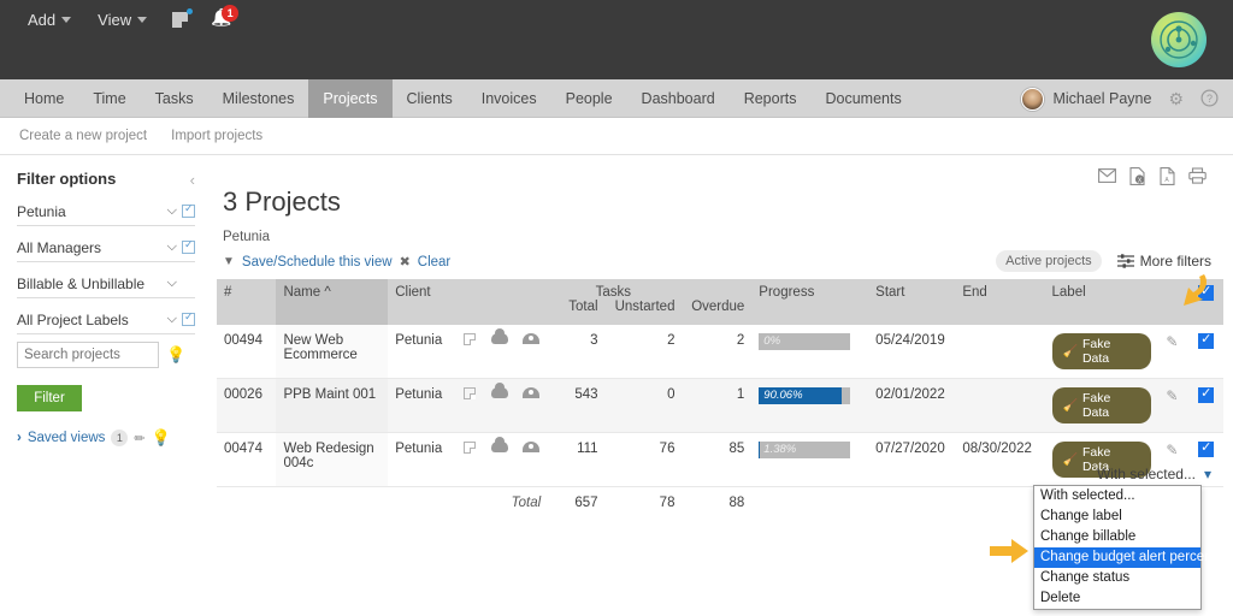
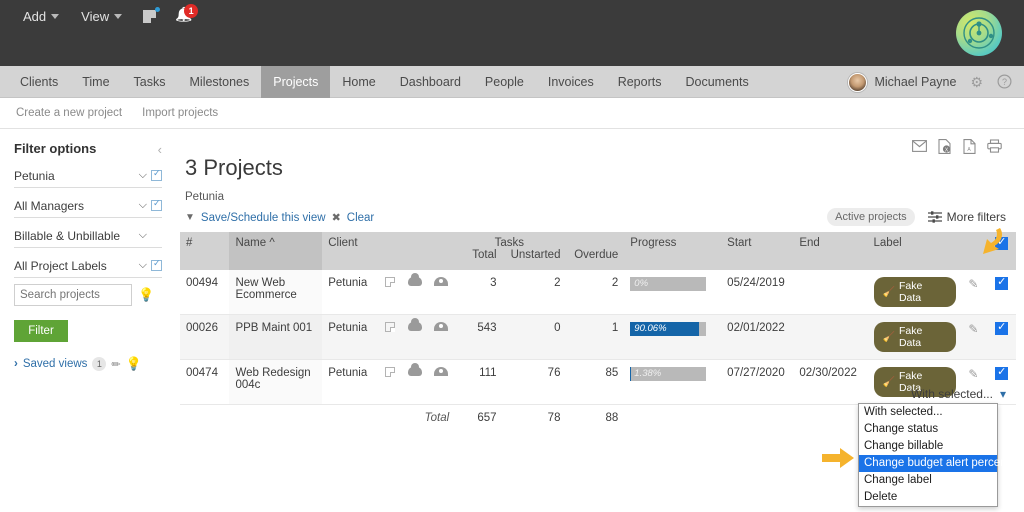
  Add
  View
  1
- Home
+ Clients
  Time
  Tasks
  Milestones
  Projects
- Clients
+ Home
- Invoices
+ Dashboard
  People
- Dashboard
+ Invoices
  Reports
  Documents
  Michael Payne
  ⚙
  ?
  Create a new project
  Import projects
  Filter options
  ‹
  Petunia
  ⌵
  All Managers
  ⌵
  Billable & Unbillable
  ⌵
  All Project Labels
  ⌵
  Search projects
  💡
  Filter
  ›
  Saved views
  1
  ✏
  💡
  3 Projects
  Petunia
  ▼
  Save/Schedule this view
  ✖
  Clear
  Active projects
  More filters
  #	Name ^	Client				Tasks Total	Unstarted	Overdue	Progress	Start	End	Label
  00494	New Web Ecommerce	Petunia				3	2	2	0%	05/24/2019		🧹Fake Data	✎
  00026	PPB Maint 001	Petunia				543	0	1	90.06%	02/01/2022		🧹Fake Data	✎
- 00474	Web Redesign 004c	Petunia				111	76	85	1.38%	07/27/2020	08/30/2022	🧹Fake Data	✎
+ 00474	Web Redesign 004c	Petunia				111	76	85	1.38%	07/27/2020	02/30/2022	🧹Fake Data	✎
  Total	657	78	88
  With selected...
  ▾
  With selected...
- Change label
+ Change status
  Change billable
  Change budget alert percent
- Change status
+ Change label
  Delete
